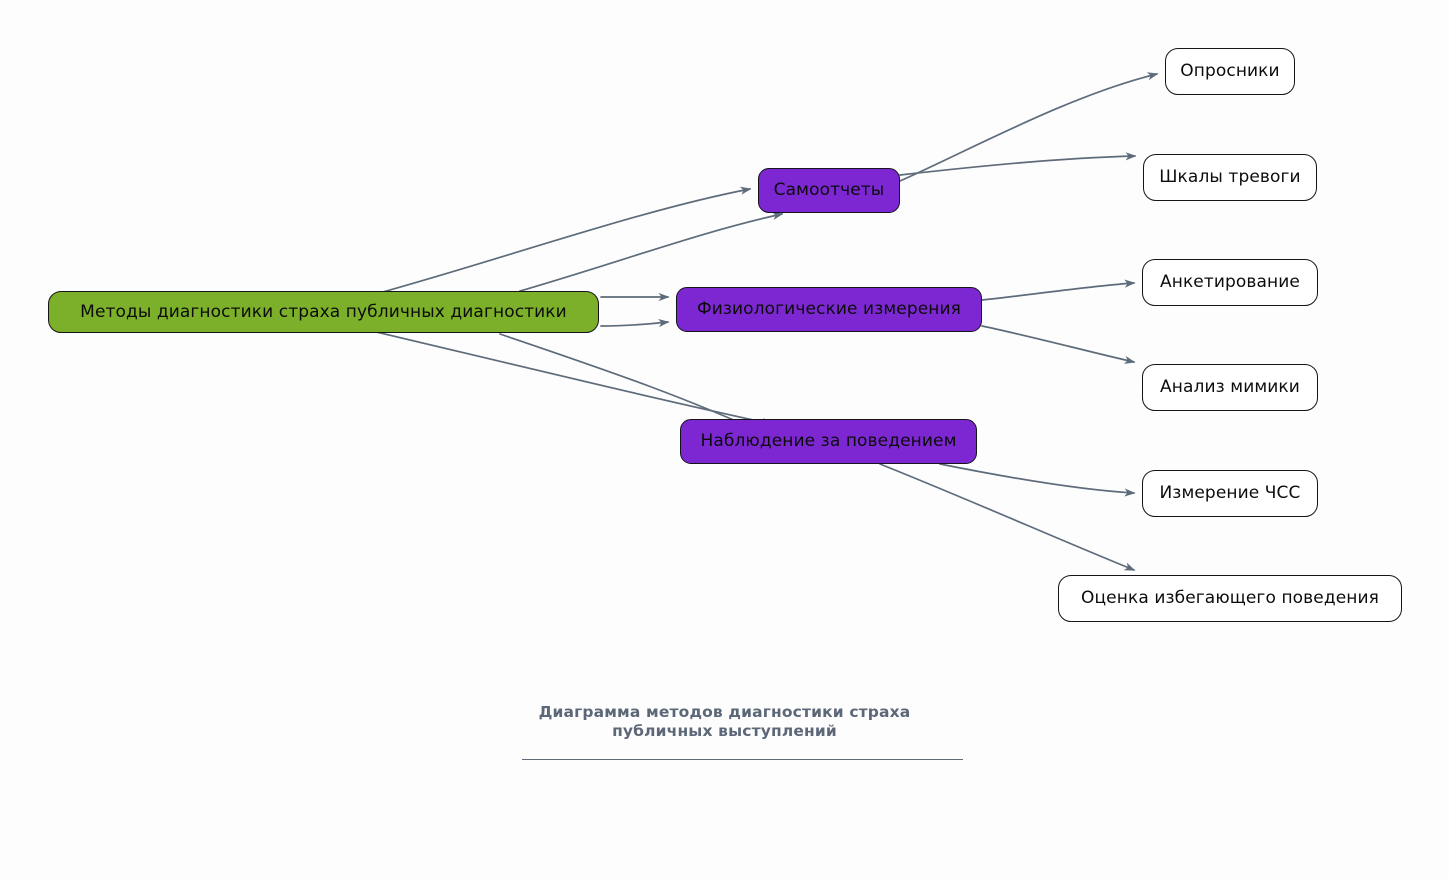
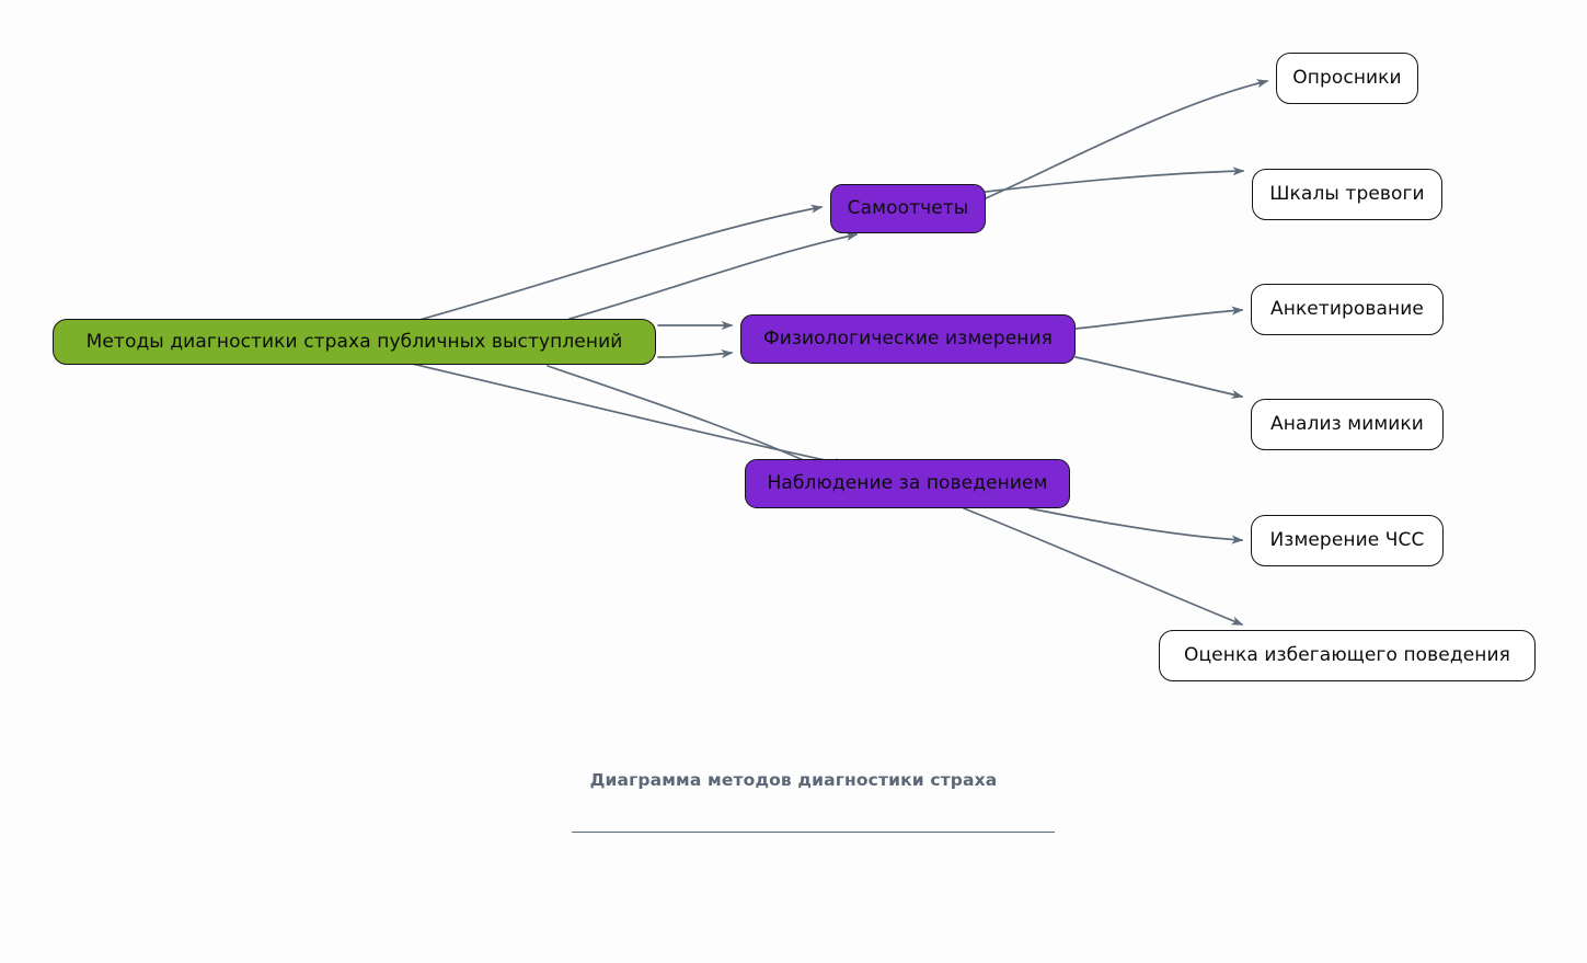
- Методы диагностики страха публичных диагностики
+ Методы диагностики страха публичных выступлений
  Самоотчеты
  Физиологические измерения
  Наблюдение за поведением
  Опросники
  Шкалы тревоги
  Анкетирование
  Анализ мимики
  Измерение ЧСС
  Оценка избегающего поведения
  Диаграмма методов диагностики страха
- публичных выступлений
